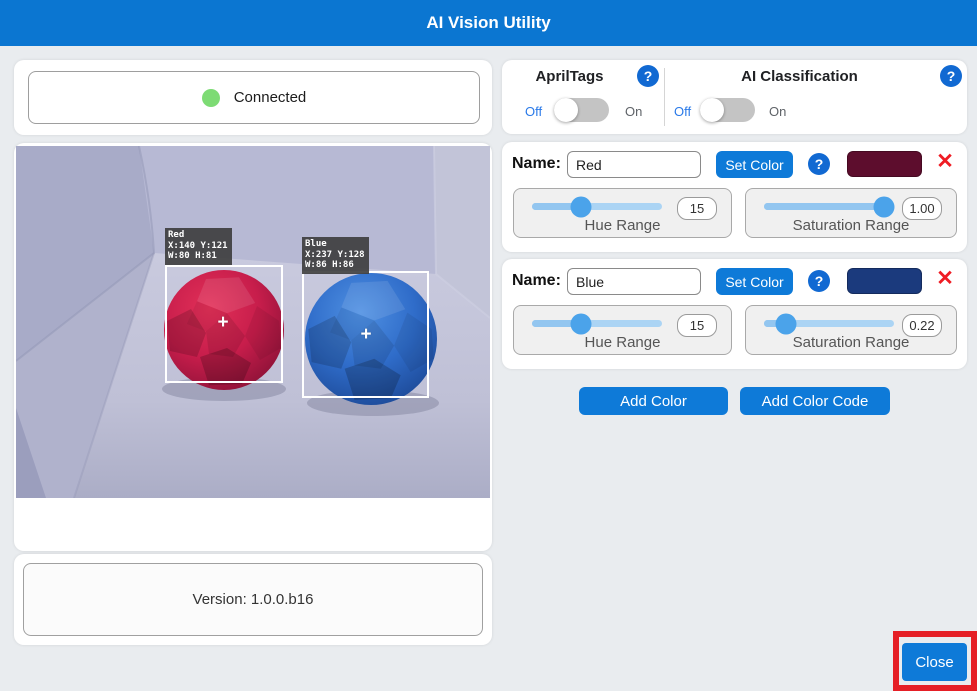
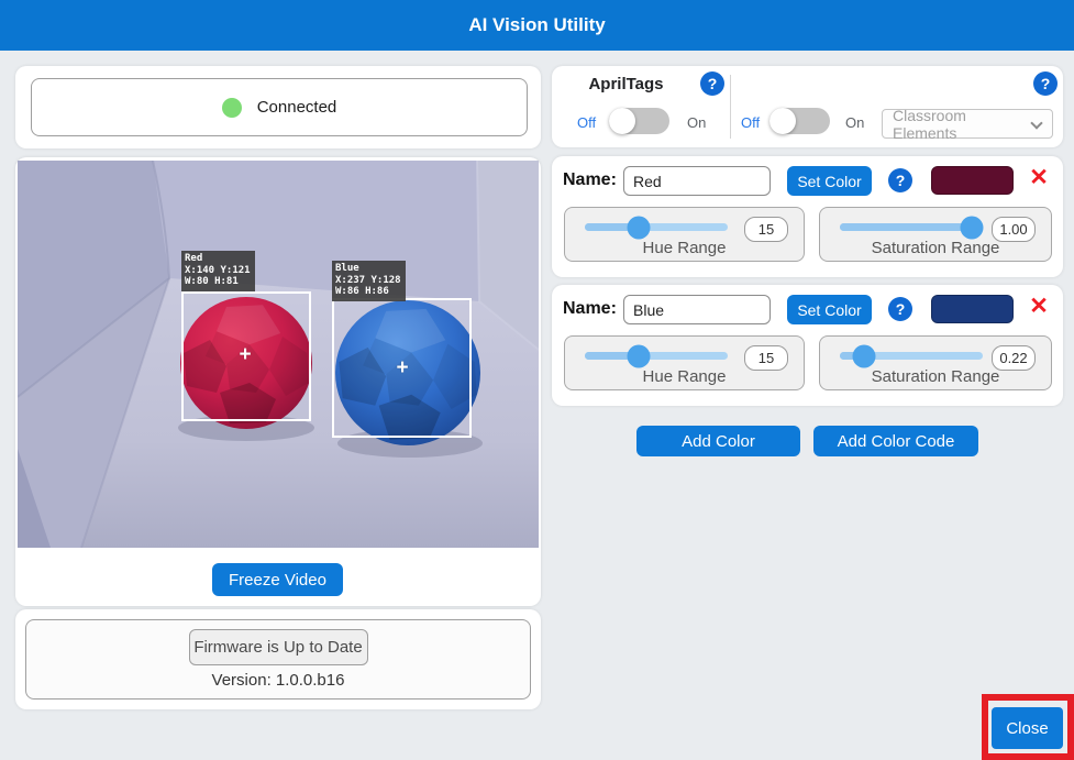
  AI Vision Utility
  Connected
  Red
  X:140 Y:121
  W:80 H:81
  Blue
  X:237 Y:128
  W:86 H:86
  +
  +
+ Freeze Video
+ Firmware is Up to Date
  Version: 1.0.0.b16
  AprilTags
  ?
  Off
  On
- AI Classification
  ?
  Off
  On
+ Classroom Elements
  Name:
  Red
  Set Color
  ?
  ✕
  15
  Hue Range
  1.00
  Saturation Range
  Name:
  Blue
  Set Color
  ?
  ✕
  15
  Hue Range
  0.22
  Saturation Range
  Add Color
  Add Color Code
  Close
